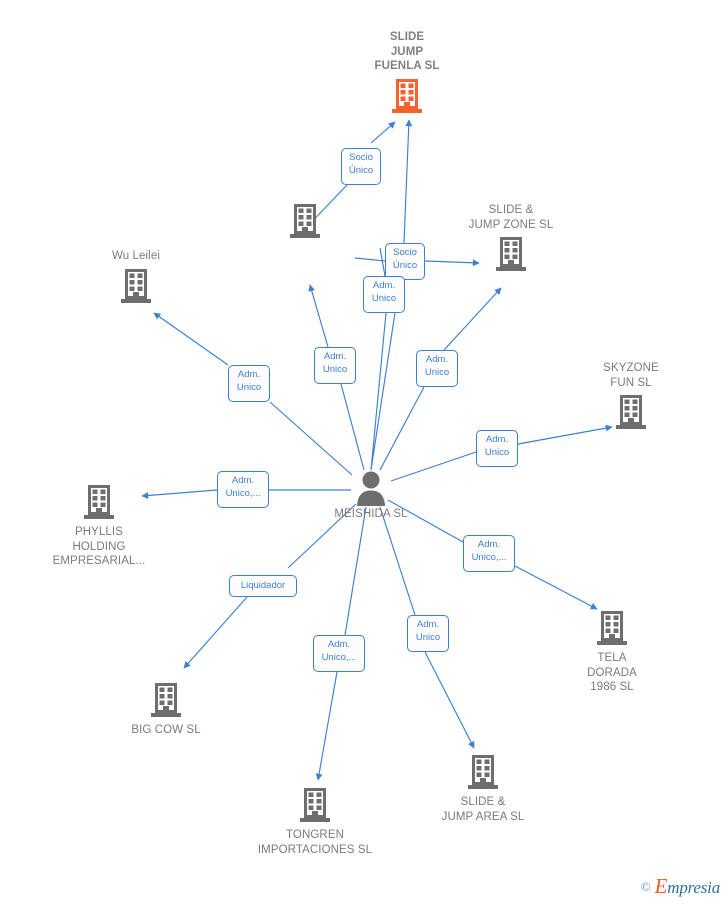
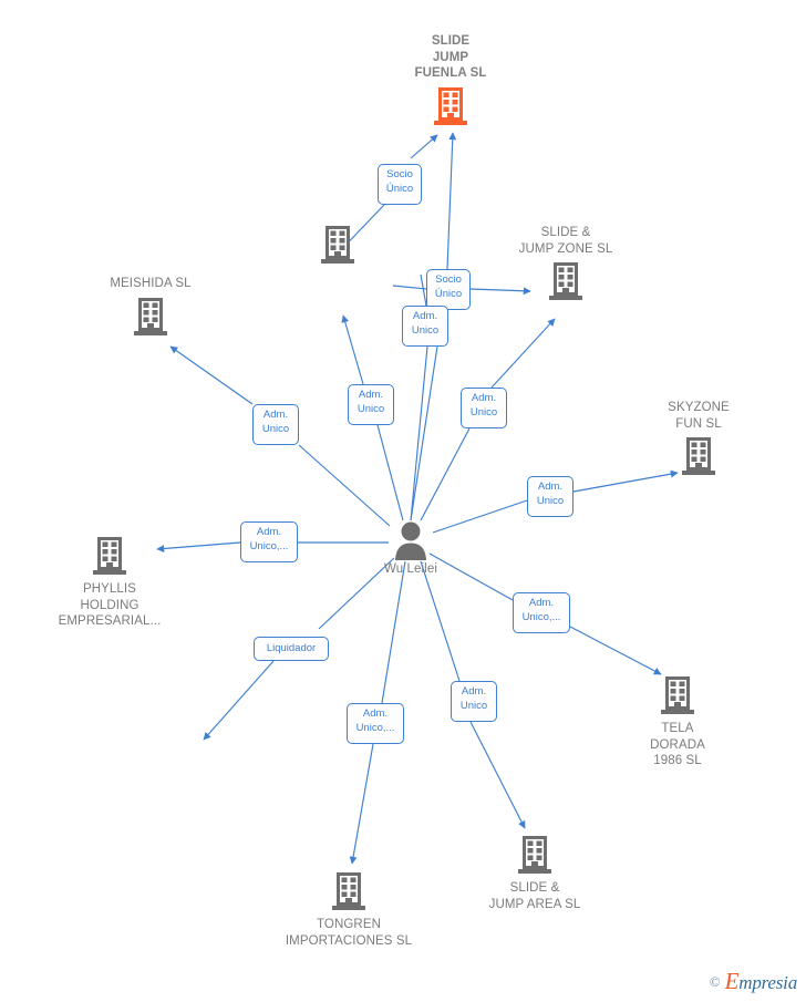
  SLIDE
  JUMP
  FUENLA SL
  SLIDE &
  JUMP ZONE SL
- Wu Leilei
+ MEISHIDA SL
  SKYZONE
  FUN SL
- MEISHIDA SL
+ Wu Leilei
  PHYLLIS
  HOLDING
  EMPRESARIAL...
  TELA
  DORADA
  1986 SL
- BIG COW SL
  SLIDE &
  JUMP AREA SL
  TONGREN
  IMPORTACIONES SL
  Socio
  Único
  Socio
  Único
  Adm.
  Unico
  Adm.
  Unico
  Adm.
  Unico
  Adm.
  Unico
  Adm.
  Unico
  Adm.
  Unico,...
  Adm.
  Unico,...
  Liquidador
  Adm.
  Unico
  Adm.
  Unico,...
  ©
  Empresia
